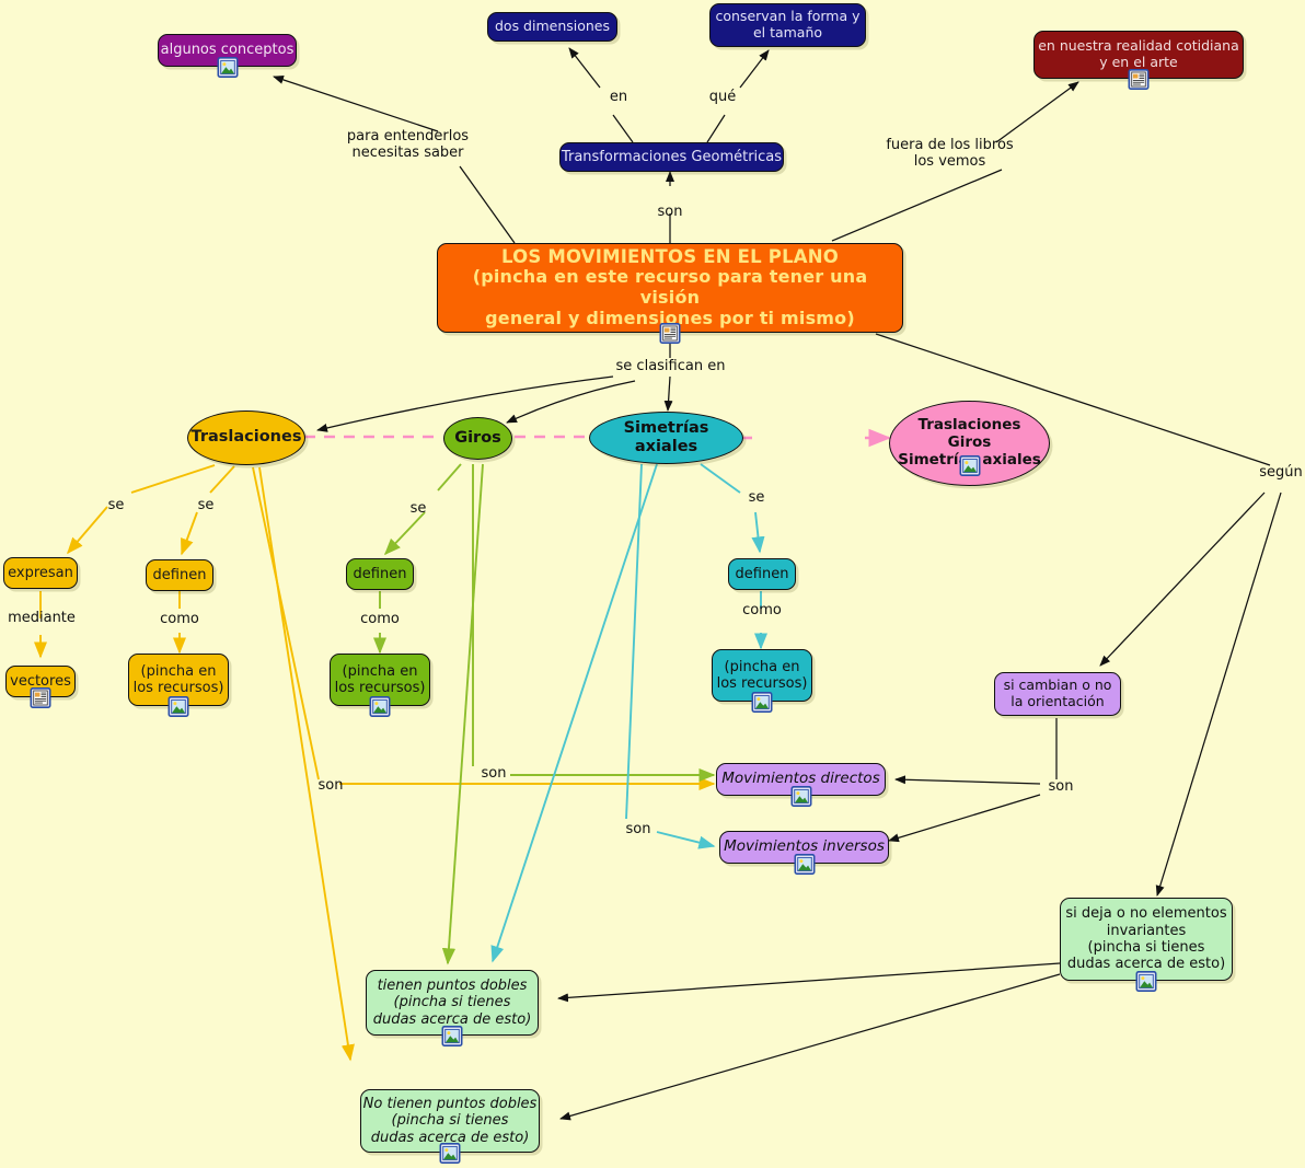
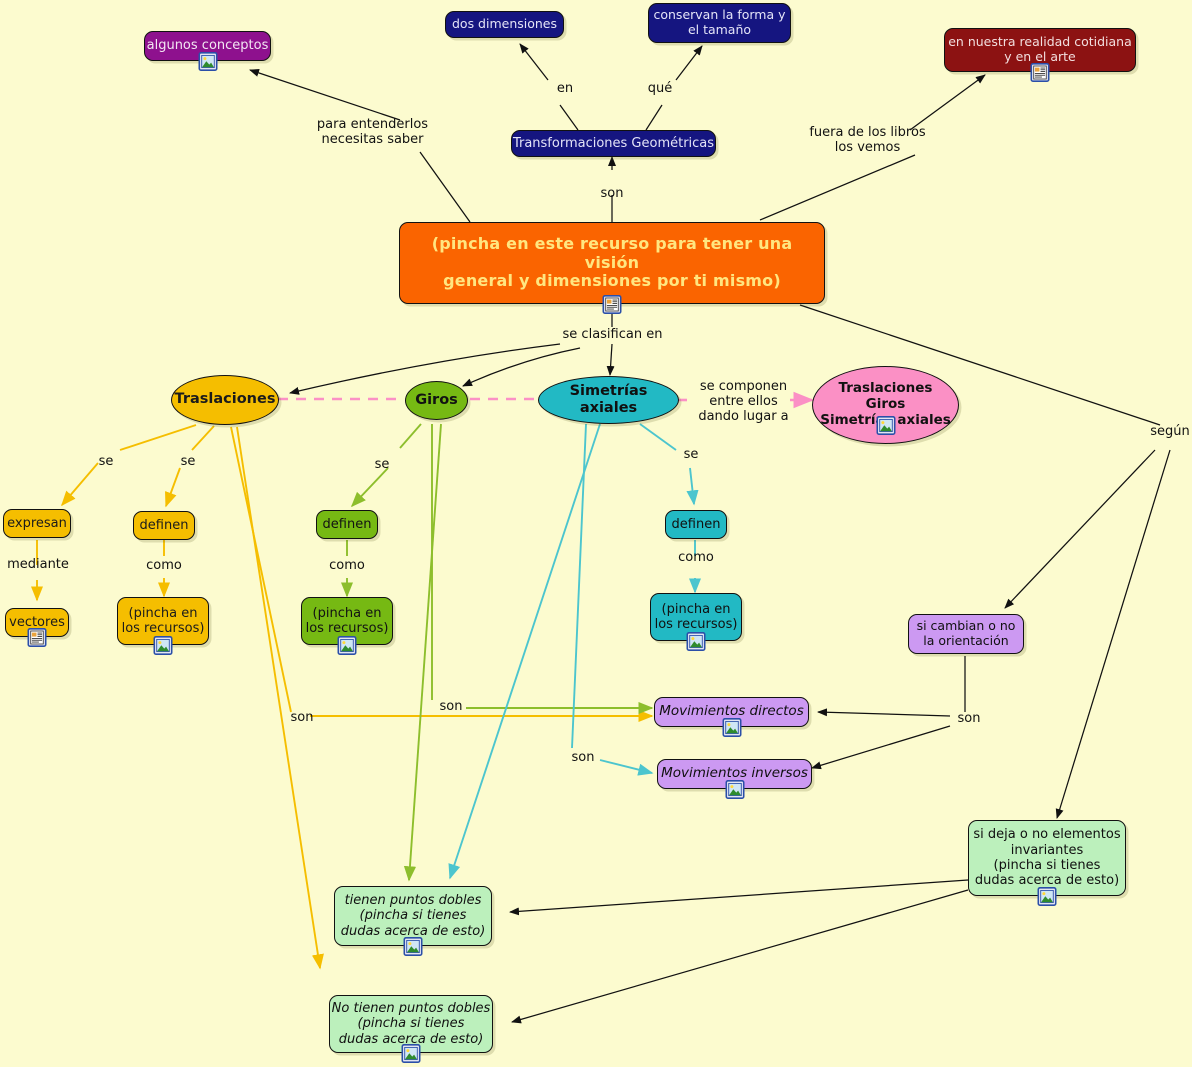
  algunos conceptos
  dos dimensiones
  conservan la forma y
  el tamaño
  en nuestra realidad cotidiana
  y en el arte
  Transformaciones Geométricas
- LOS MOVIMIENTOS EN EL PLANO
  (pincha en este recurso para tener una visión
  general y dimensiones por ti mismo)
  Traslaciones
  Giros
  Simetrías axiales
  Traslaciones
  Giros
  Simetrí axiales
  expresan
  vectores
  definen
  (pincha en
  los recursos)
  definen
  (pincha en
  los recursos)
  definen
  (pincha en
  los recursos)
  si cambian o no
  la orientación
  Movimientos directos
  Movimientos inversos
  si deja o no elementos
  invariantes
  (pincha si tienes
  dudas acerca de esto)
  tienen puntos dobles
  (pincha si tienes
  dudas acerca de esto)
  No tienen puntos dobles
  (pincha si tienes
  dudas acerca de esto)
  para entenderlos
  necesitas saber
  en
  qué
  fuera de los libros
  los vemos
  son
  se clasifican en
+ se componen
+ entre ellos
+ dando lugar a
  según
  se
  se
  se
  se
  mediante
  como
  como
  como
  son
  son
  son
  son
